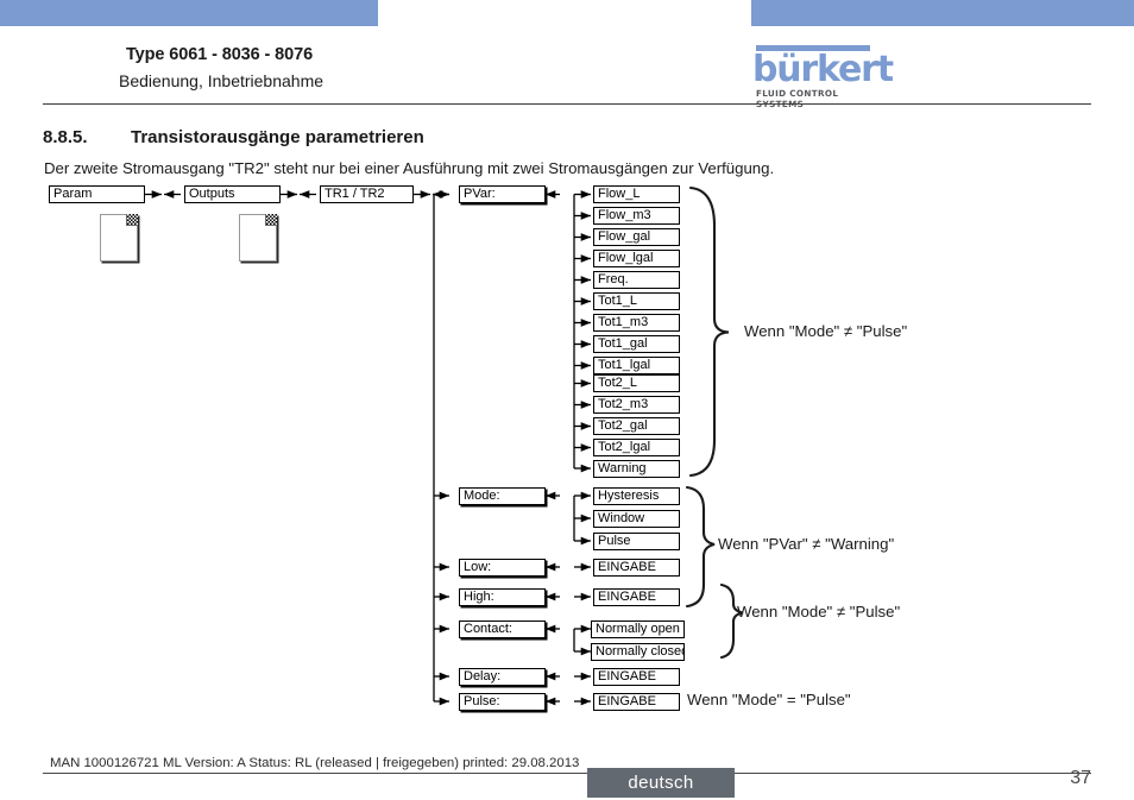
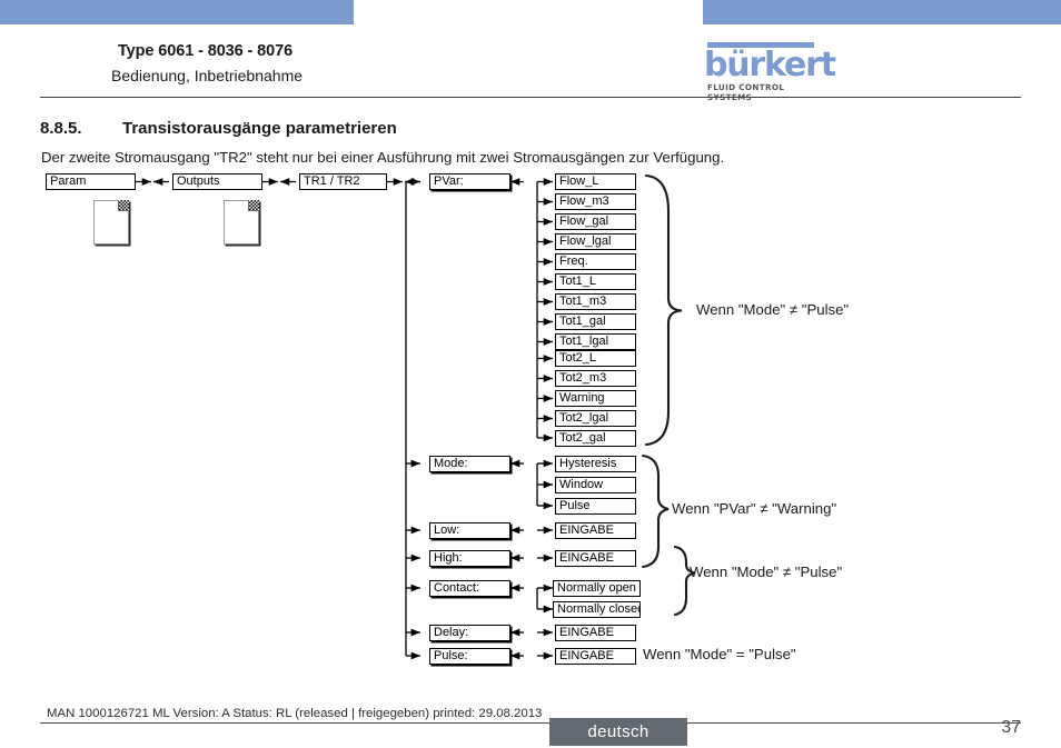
  Type 6061 - 8036 - 8076
  Bedienung, Inbetriebnahme
  bürker
  8.8.5.
  Transistorausgänge parametrieren
  Der zweite Stromausgang "TR2" steht nur bei einer Ausführung mit zwei Stromausgängen zur Verfügung.
  Param
  Outputs
  TR1 / TR2
  PVar:
  Mode:
  Low:
  High:
  Contact:
  Delay:
  Pulse:
  Flow_L
  Flow_m3
  Flow_gal
  Flow_lgal
  Freq.
  Tot1_L
  Tot1_m3
  Tot1_gal
  Tot1_lgal
  Tot2_L
  Tot2_m3
- Tot2_gal
+ Warning
  Tot2_lgal
- Warning
+ Tot2_gal
  Hysteresis
  Window
  Pulse
  EINGABE
  EINGABE
  Normally open
  Normally close
  EINGABE
  EINGABE
  Wenn "Mode" ≠ "Pulse"
  Wenn "PVar" ≠ "Warning"
  Wenn "Mode" ≠ "Pulse"
  Wenn "Mode" = "Pulse"
  MAN 1000126721 ML Version: A Status: RL (released | freigegeben) printed: 29.08.2013
  deutsch
  37
